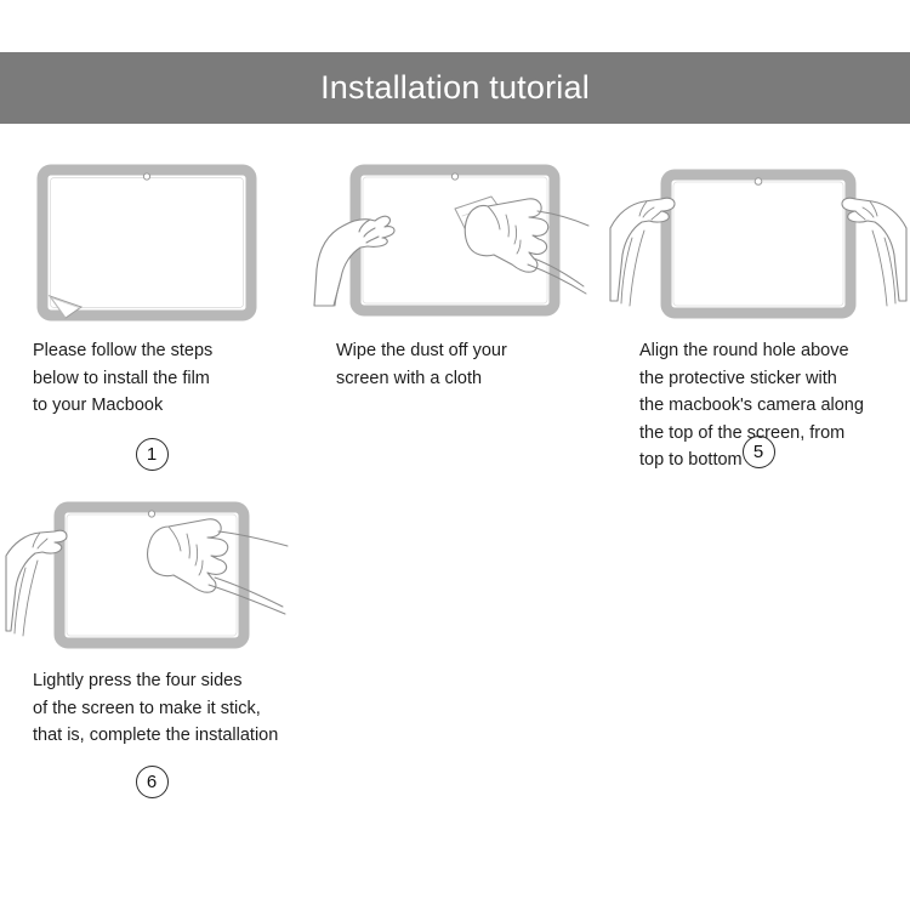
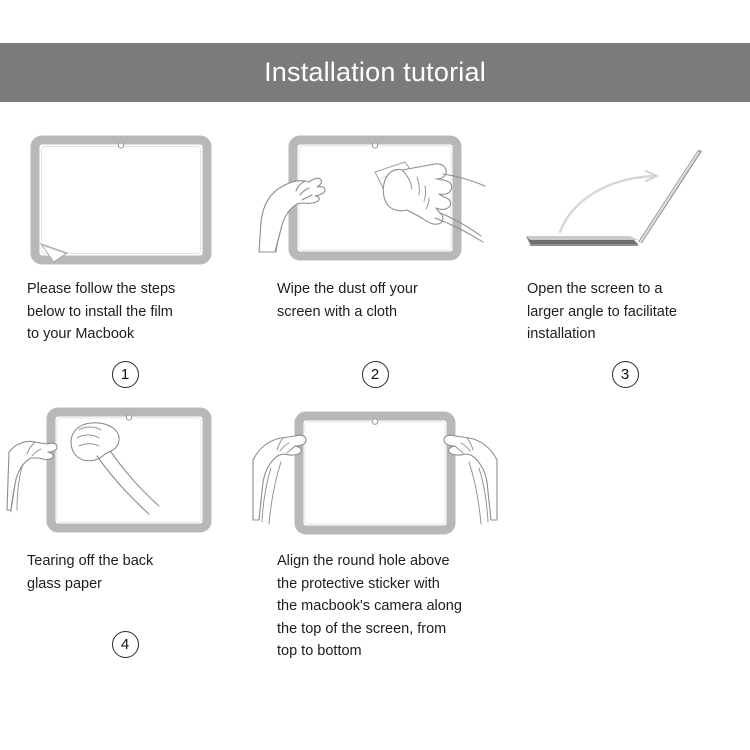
  Installation tutorial
  Please follow the steps
  below to install the film
  to your Macbook
  1
  Wipe the dust off your
  screen with a cloth
+ 2
+ Open the screen to a
+ larger angle to facilitate
+ installation
+ 3
+ Tearing off the back
+ glass paper
+ 4
  Align the round hole above
  the protective sticker with
  the macbook's camera along
  the top of the screen, from
  top to bottom
- 5
- Lightly press the four sides
- of the screen to make it stick,
- that is, complete the installation
- 6
